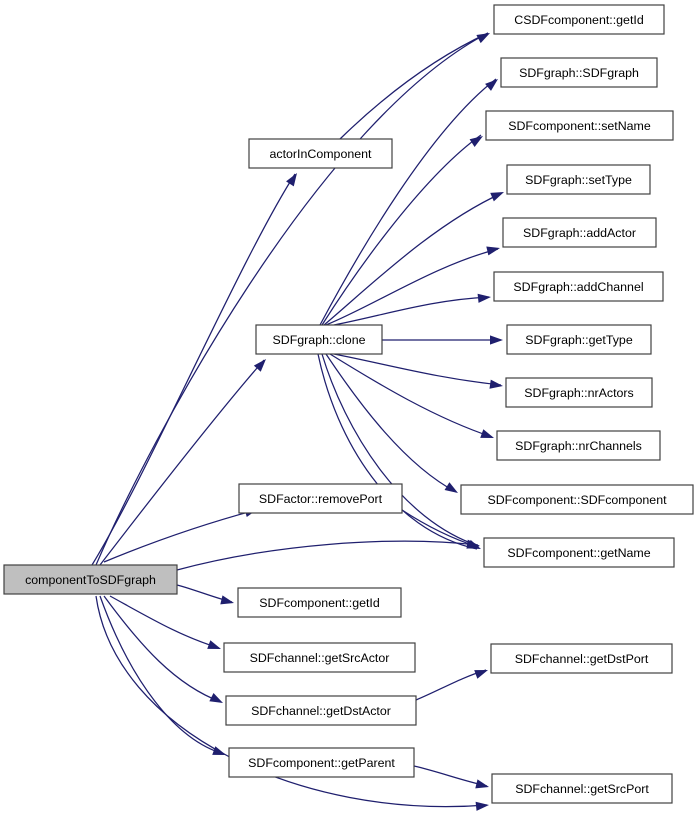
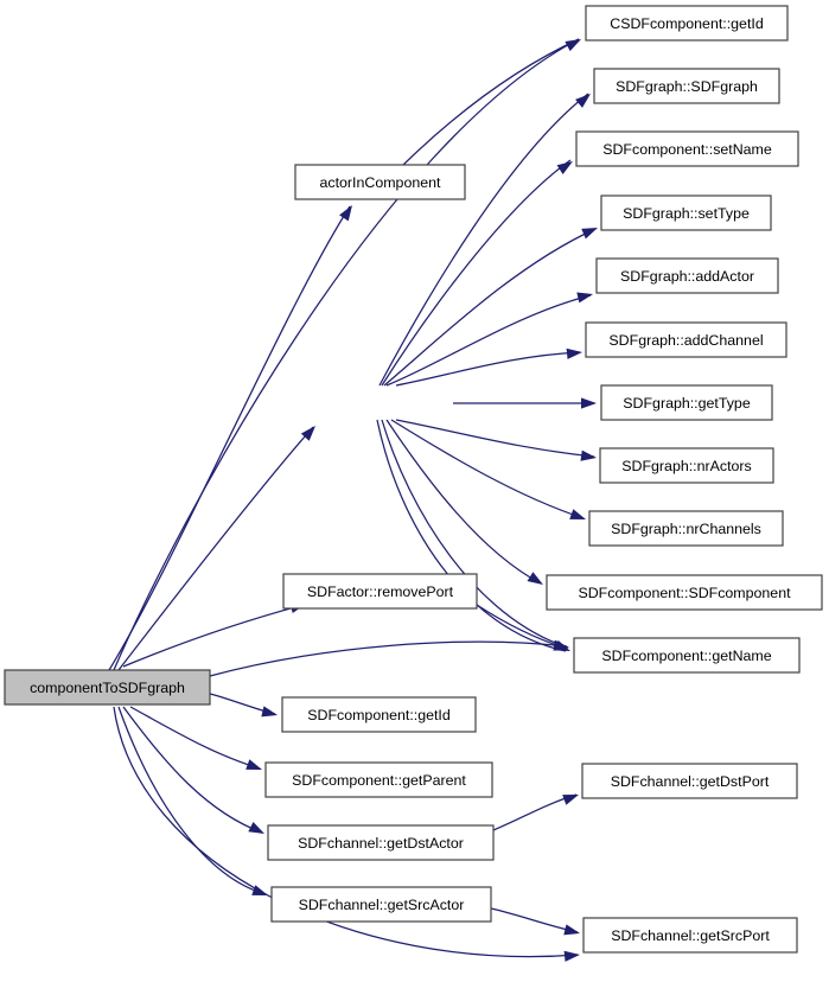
  componentToSDFgraph
  actorInComponent
- SDFgraph::clone
  SDFactor::removePort
  SDFcomponent::getId
- SDFchannel::getSrcActor
+ SDFcomponent::getParent
  SDFchannel::getDstActor
- SDFcomponent::getParent
+ SDFchannel::getSrcActor
  CSDFcomponent::getId
  SDFgraph::SDFgraph
  SDFcomponent::setName
  SDFgraph::setType
  SDFgraph::addActor
  SDFgraph::addChannel
  SDFgraph::getType
  SDFgraph::nrActors
  SDFgraph::nrChannels
  SDFcomponent::SDFcomponent
  SDFcomponent::getName
  SDFchannel::getDstPort
  SDFchannel::getSrcPort
